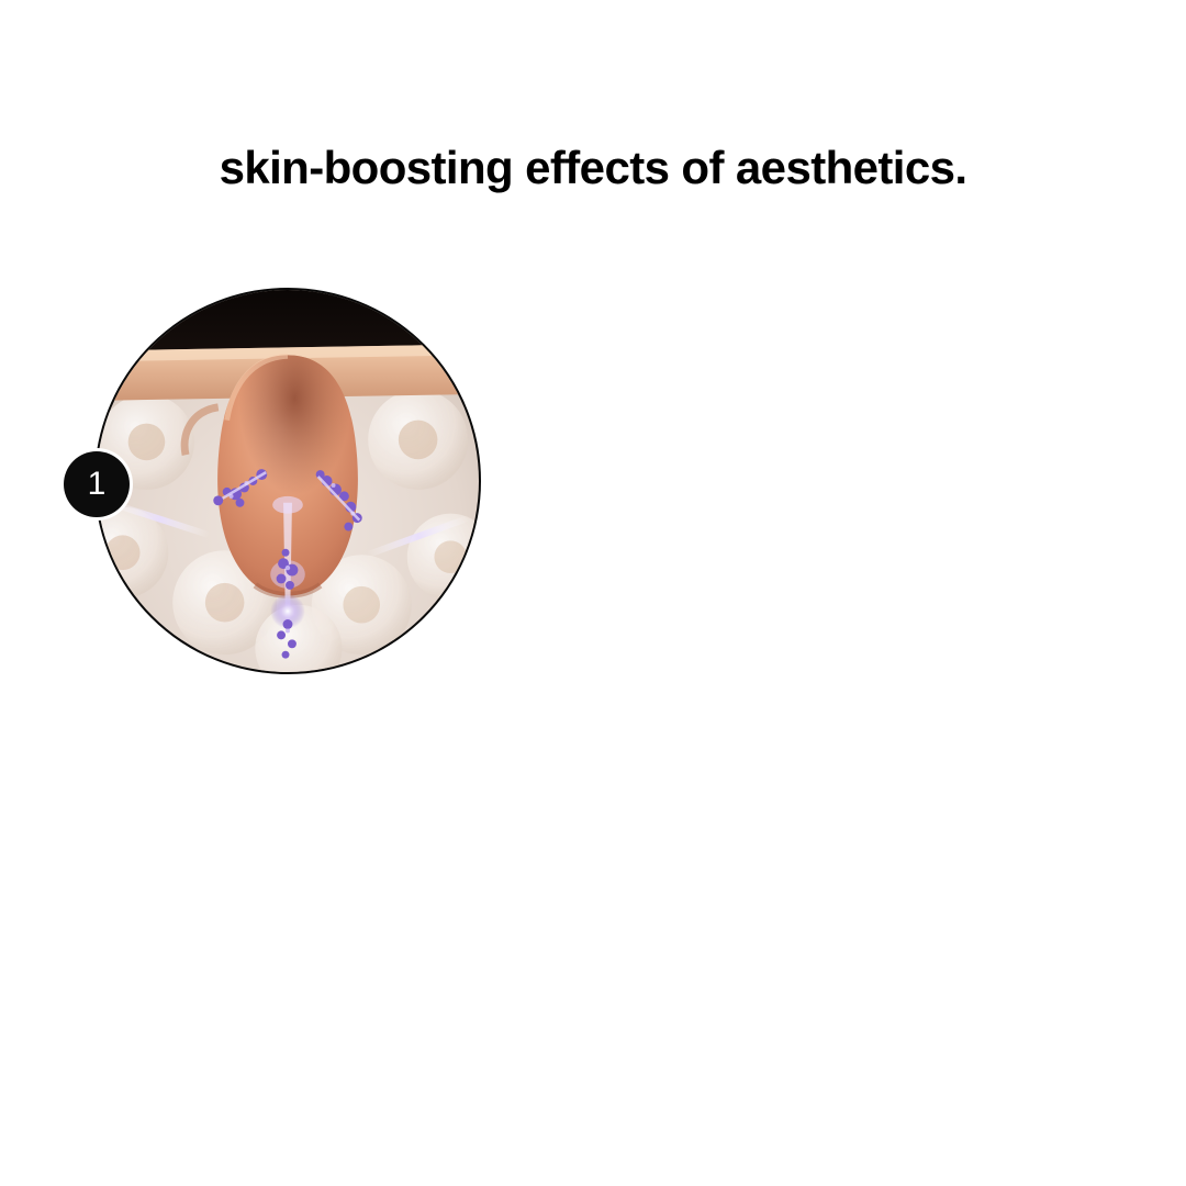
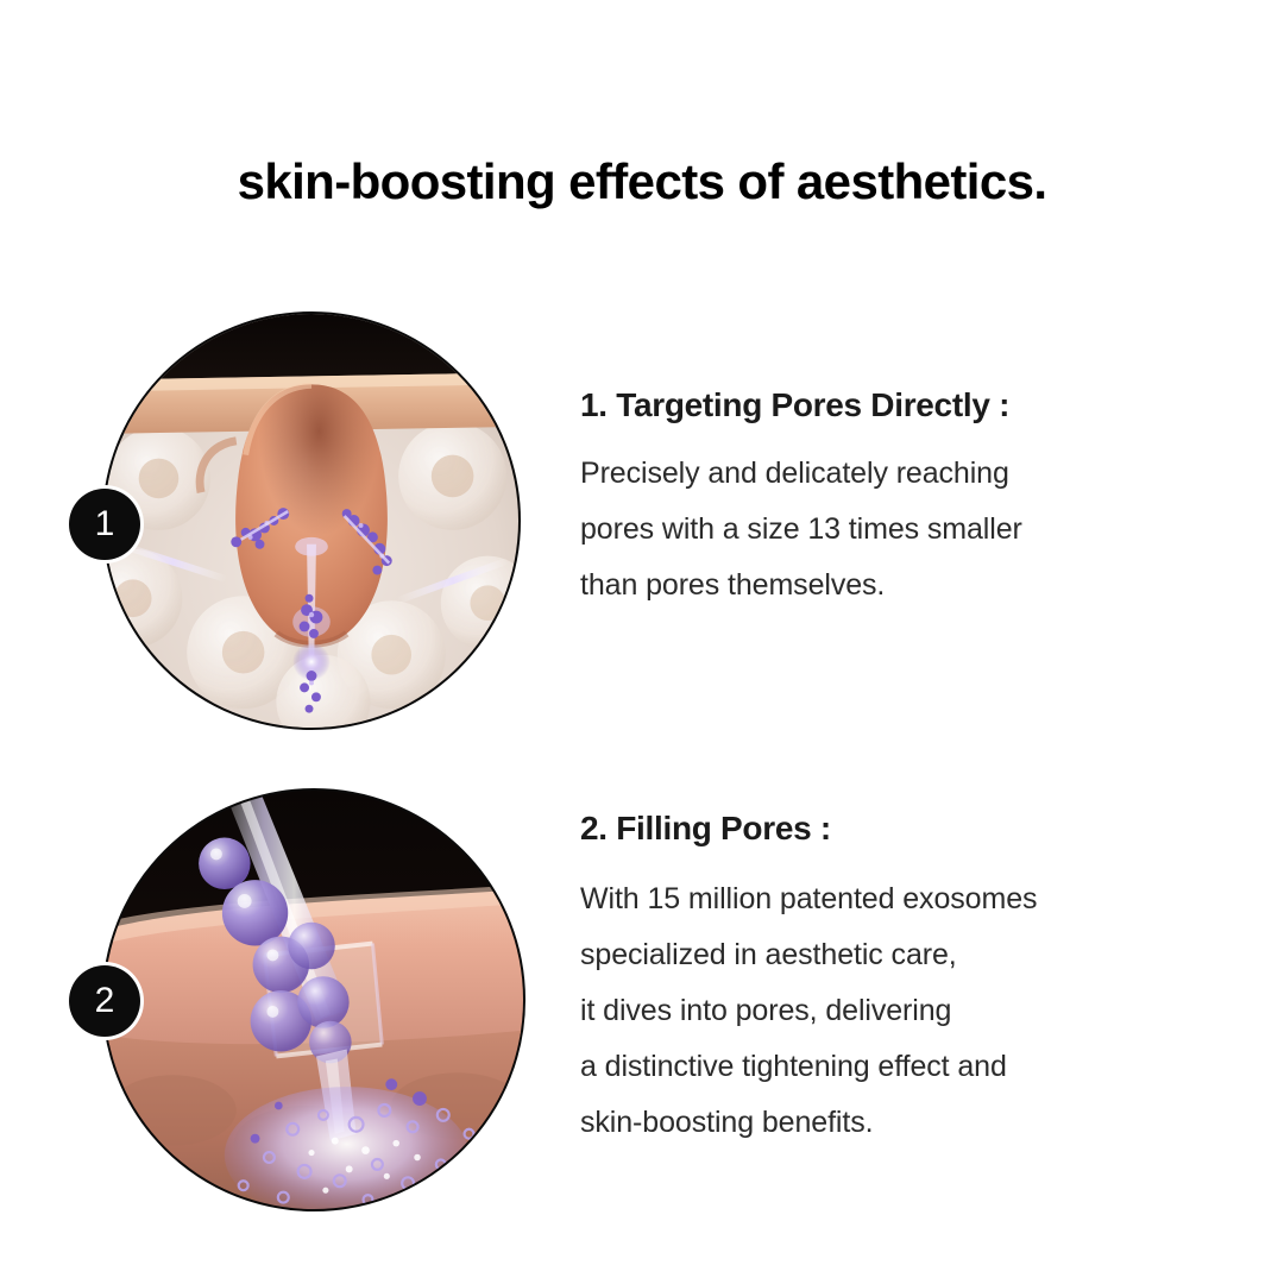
  skin-boosting effects of aesthetics.
  1
+ 1. Targeting Pores Directly :
+ Precisely and delicately reaching
+ pores with a size 13 times smaller
+ than pores themselves.
+ 2
+ 2. Filling Pores :
+ With 15 million patented exosomes
+ specialized in aesthetic care,
+ it dives into pores, delivering
+ a distinctive tightening effect and
+ skin-boosting benefits.
